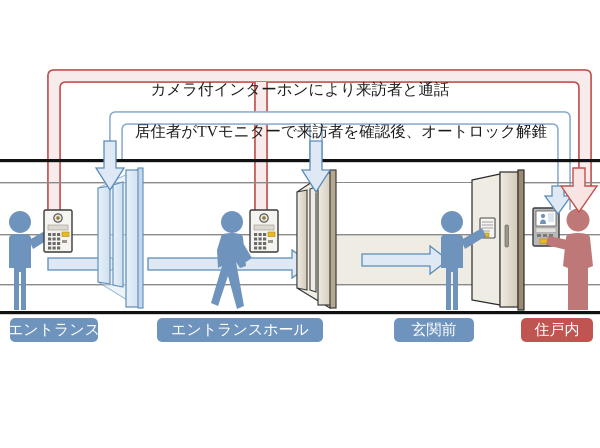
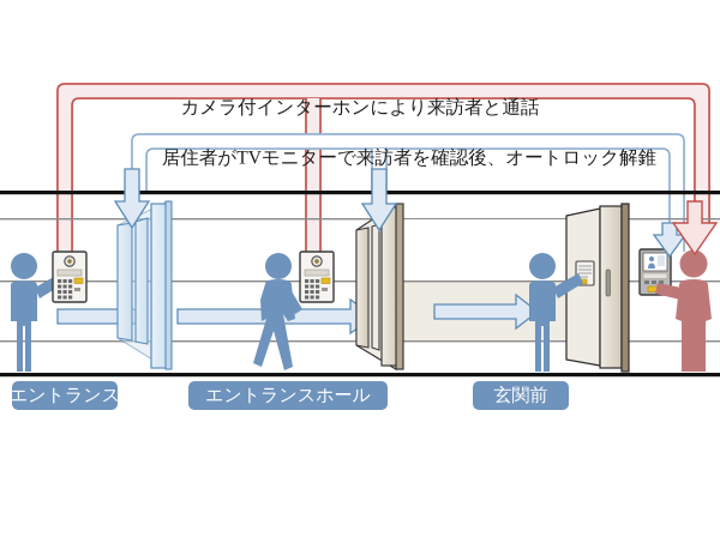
  カメラ付インターホンにより来訪者と通話
  居住者がTVモニターで来訪者を確認後、オートロック解錐
  エントランス
  エントランスホール
  玄関前
- 住戸内
